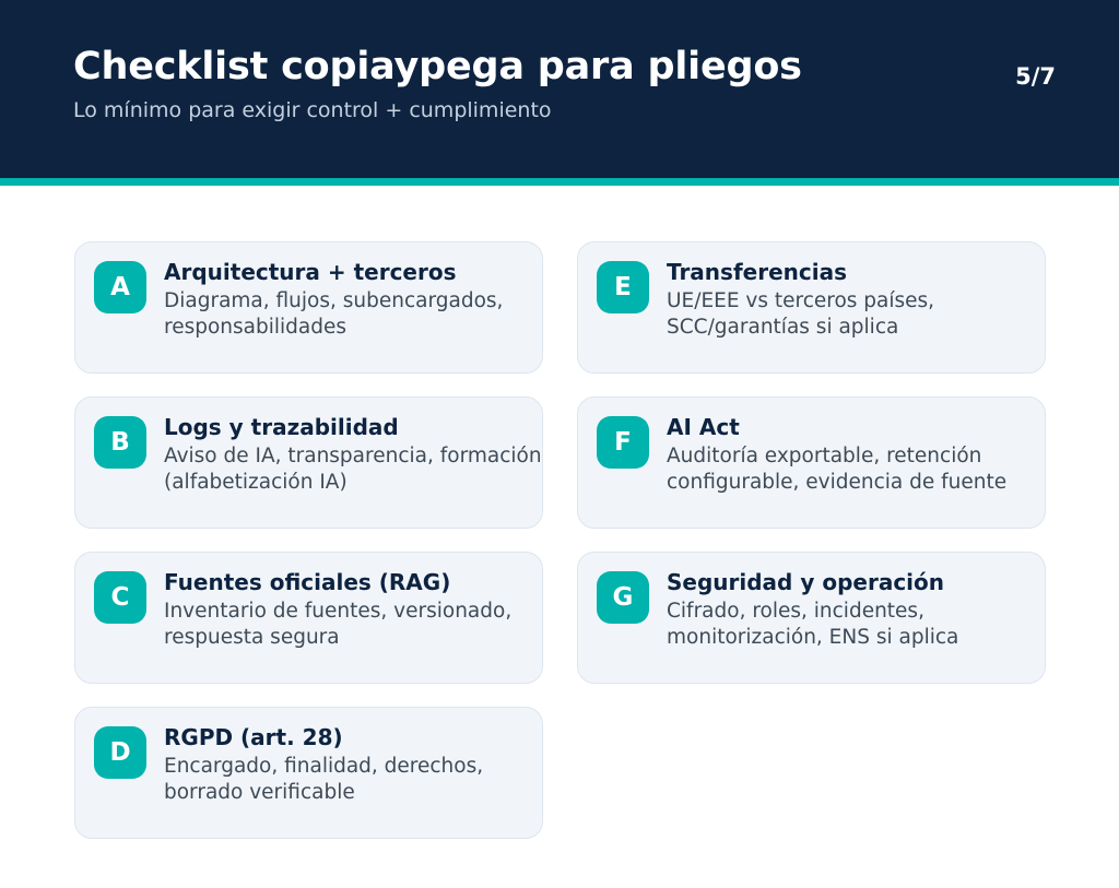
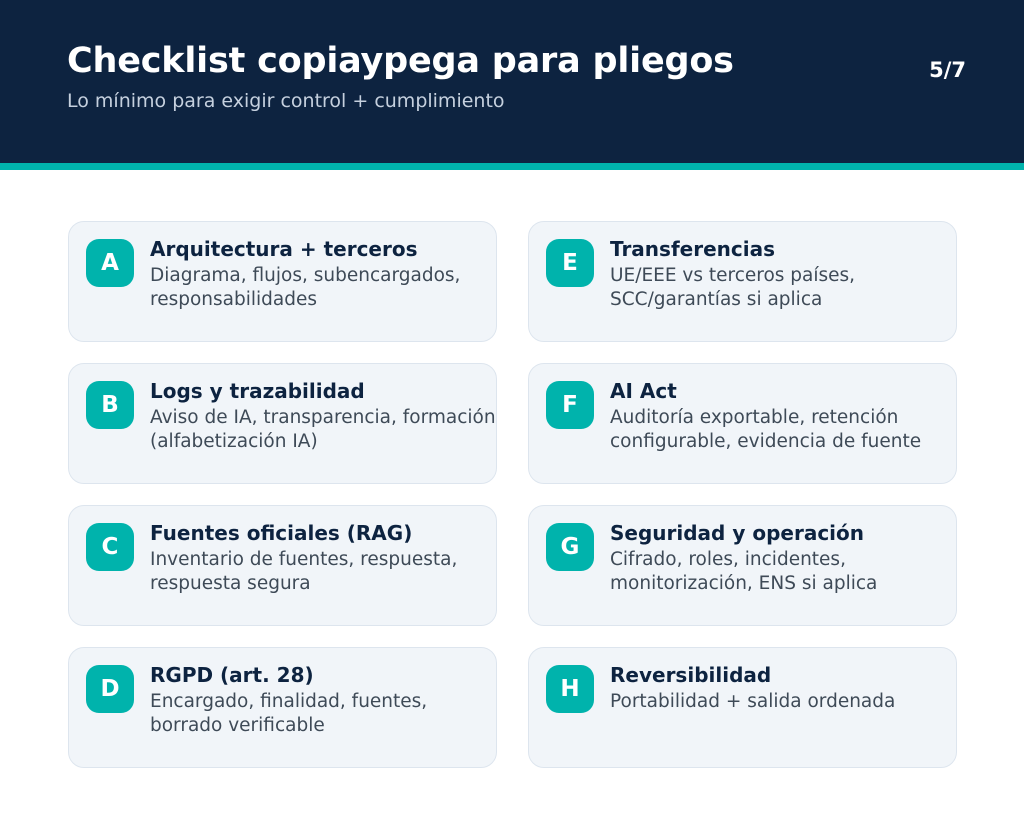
  Checklist copiaypega para pliegos
  Lo mínimo para exigir control + cumplimiento
  5/7
  A
  Arquitectura + terceros
  Diagrama, flujos, subencargados, responsabilidades
  E
  Transferencias
  UE/EEE vs terceros países, SCC/garantías si aplica
  B
  Logs y trazabilidad
  Aviso de IA, transparencia, formación (alfabetización IA)
  F
  AI Act
  Auditoría exportable, retención configurable, evidencia de fuente
  C
  Fuentes oficiales (RAG)
- Inventario de fuentes, versionado, respuesta segura
+ Inventario de fuentes, respuesta, respuesta segura
  G
  Seguridad y operación
  Cifrado, roles, incidentes, monitorización, ENS si aplica
  D
  RGPD (art. 28)
- Encargado, finalidad, derechos, borrado verificable
+ Encargado, finalidad, fuentes, borrado verificable
+ H
+ Reversibilidad
+ Portabilidad + salida ordenada
